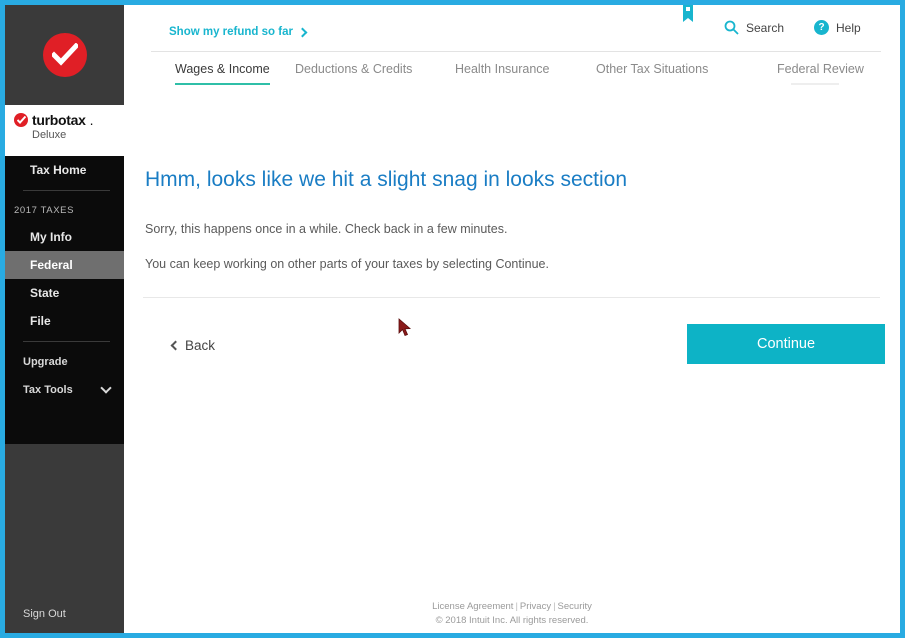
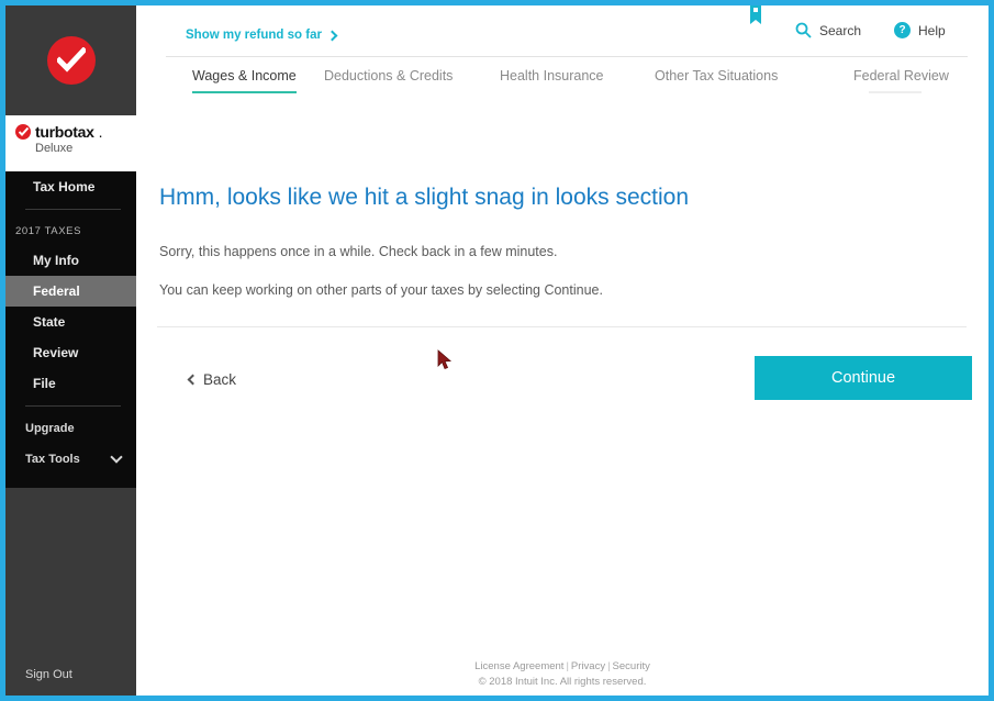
  turbotax
  .
  Deluxe
  Tax Home
  2017 TAXES
  My Info
  Federal
  State
+ Review
  File
  Upgrade
  Tax Tools
  Sign Out
  Show my refund so far
  Search
  ?
  Help
  Wages & Income
  Deductions & Credits
  Health Insurance
  Other Tax Situations
  Federal Review
  Hmm, looks like we hit a slight snag in looks section
  Sorry, this happens once in a while. Check back in a few minutes.
  You can keep working on other parts of your taxes by selecting Continue.
  Back
  Continue
  License Agreement | Privacy | Security
  © 2018 Intuit Inc. All rights reserved.
